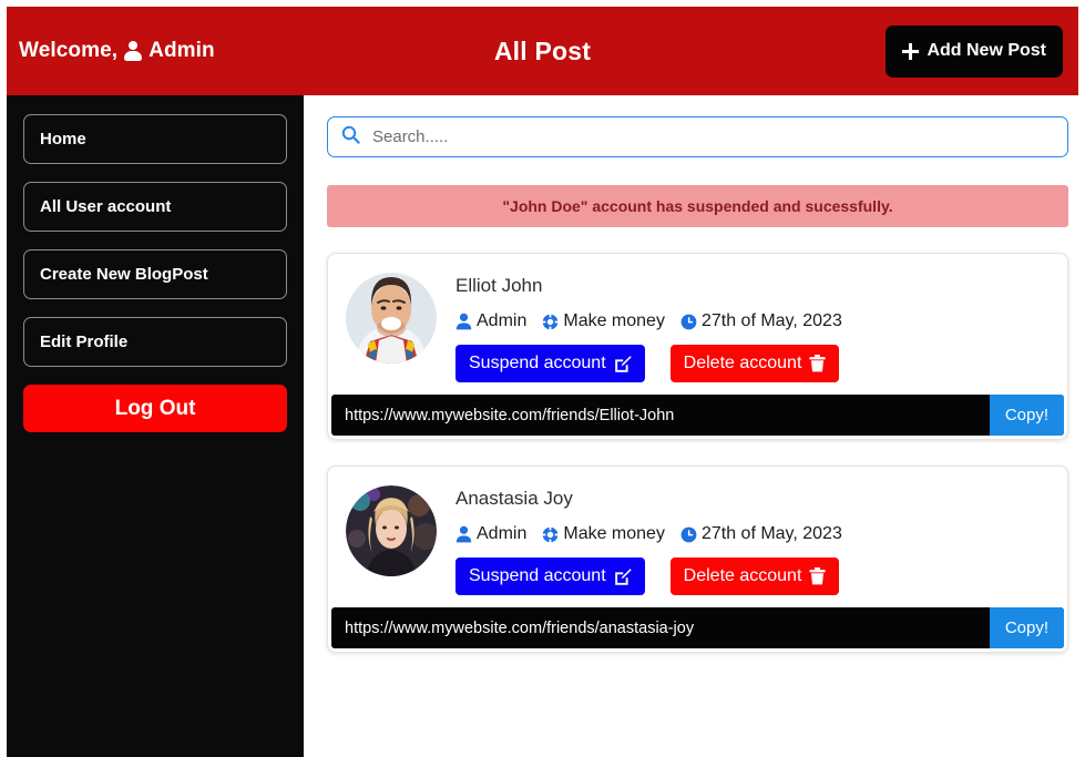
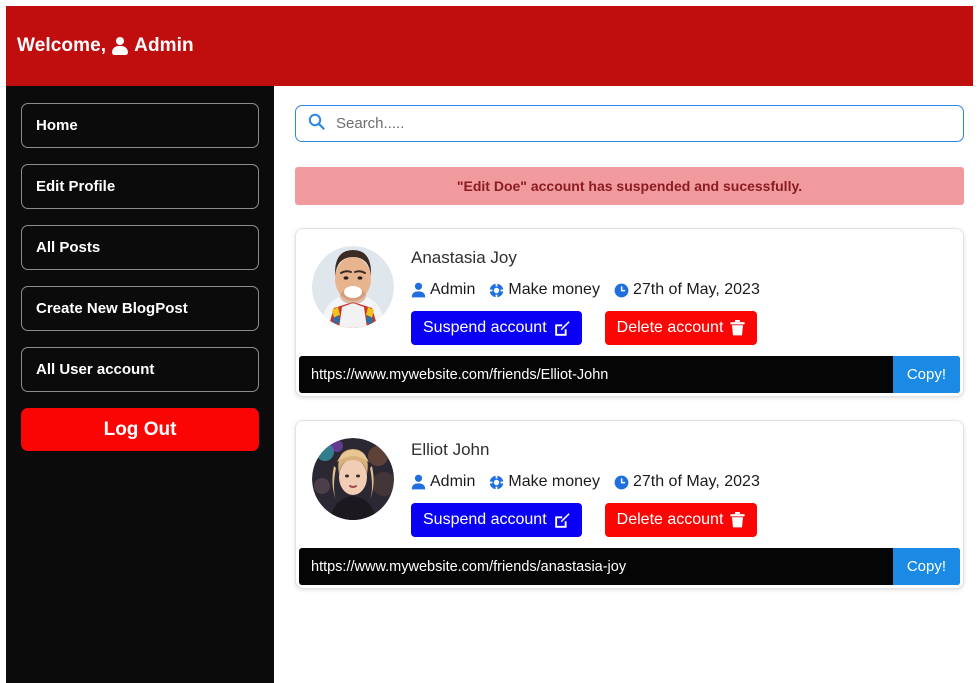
  Welcome,
  Admin
- All Post
- Add New Post
  Home
- All User account
+ Edit Profile
+ All Posts
  Create New BlogPost
- Edit Profile
+ All User account
  Log Out
  Search.....
- "John Doe" account has suspended and sucessfully.
+ "Edit Doe" account has suspended and sucessfully.
- Elliot John
+ Anastasia Joy
  Admin
  Make money
  27th of May, 2023
  Suspend account
  Delete account
  https://www.mywebsite.com/friends/Elliot-John
  Copy!
- Anastasia Joy
+ Elliot John
  Admin
  Make money
  27th of May, 2023
  Suspend account
  Delete account
  https://www.mywebsite.com/friends/anastasia-joy
  Copy!
